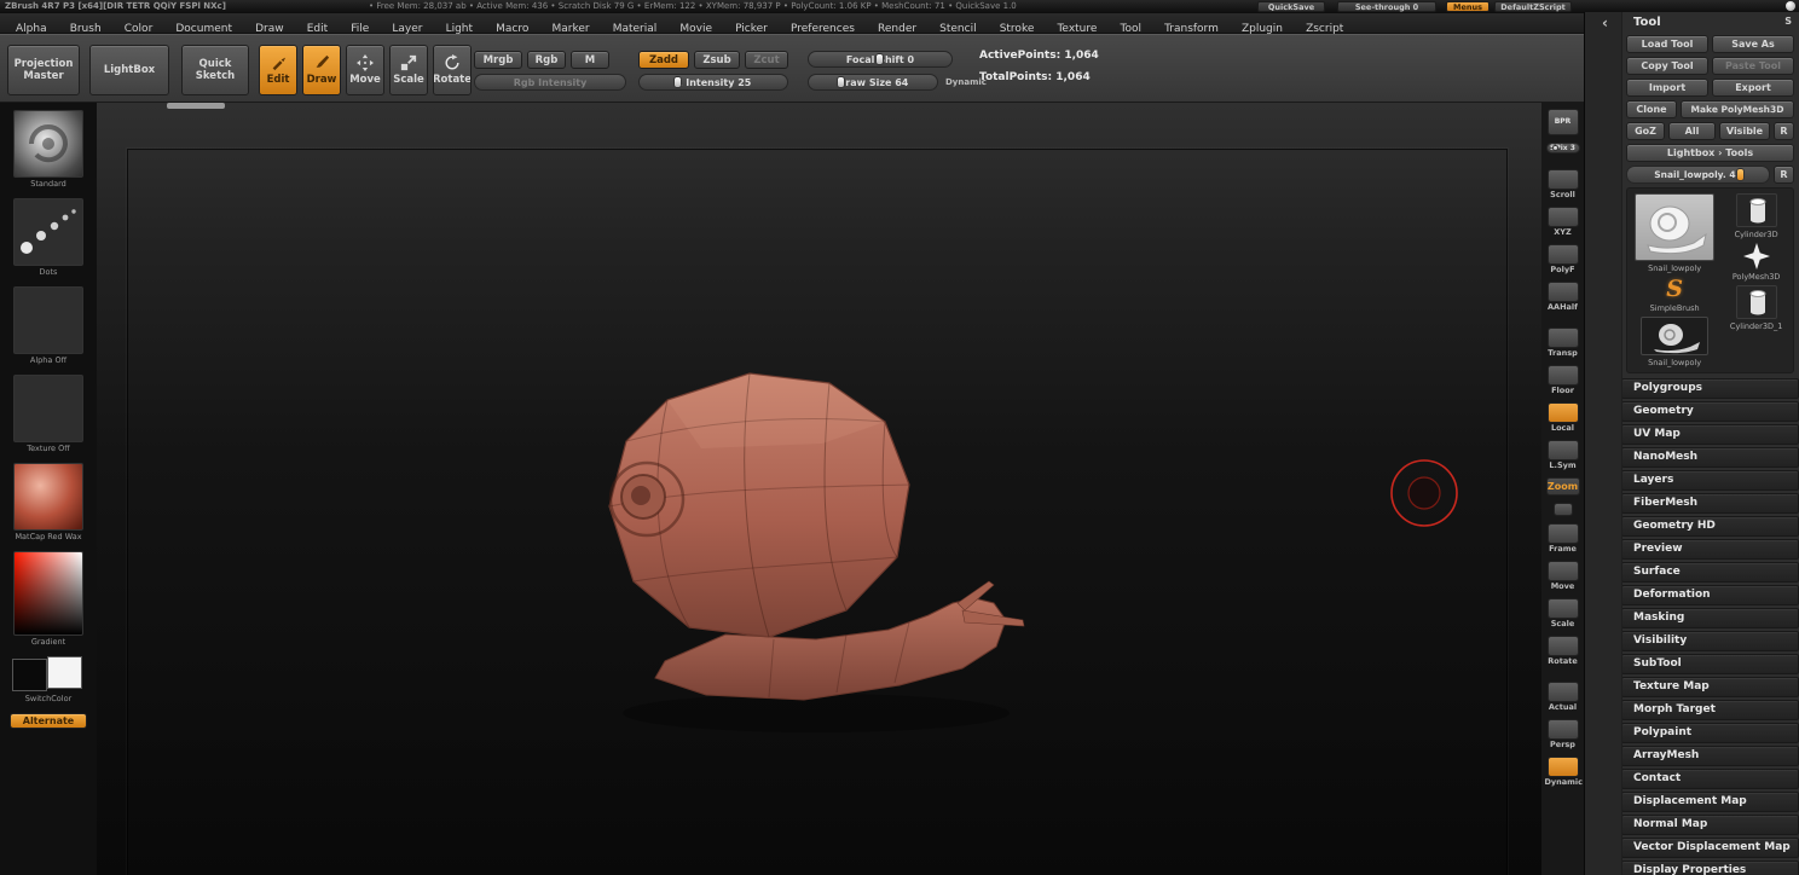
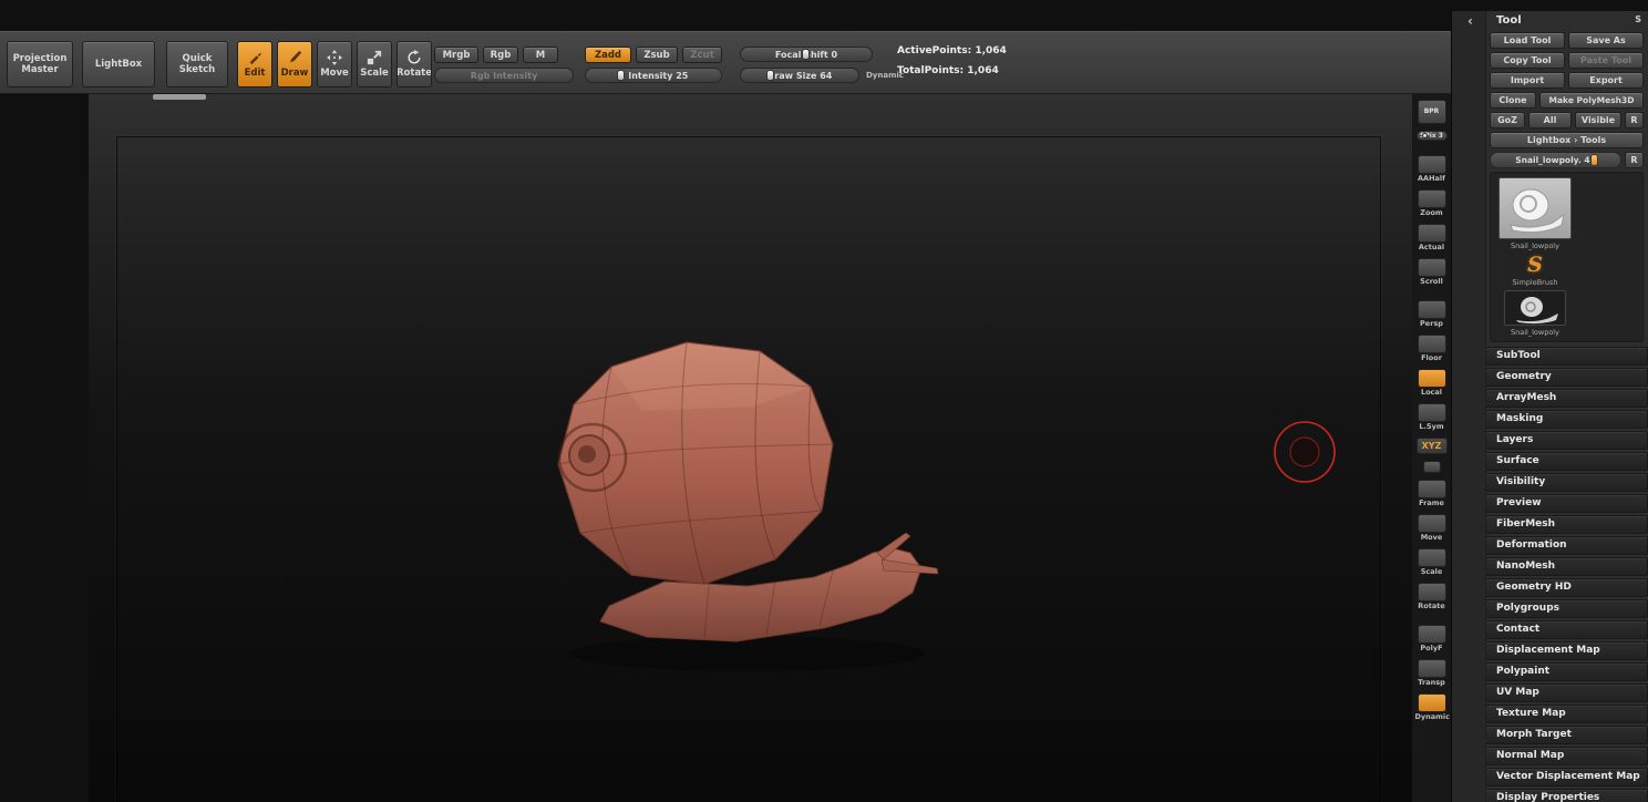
- ZBrush 4R7 P3 [x64][DIR TETR QQiY FSPl NXc]
- • Free Mem: 28,037 ab • Active Mem: 436 • Scratch Disk 79 G • ErMem: 122 • XYMem: 78,937 P • PolyCount: 1.06 KP • MeshCount: 71 • QuickSave 1.0
- QuickSave
- See-through 0
- Menus
- DefaultZScript
- Alpha Brush Color Document Draw Edit File Layer Light Macro Marker Material Movie Picker Preferences Render Stencil Stroke Texture Tool Transform Zplugin Zscript
  Projection Master
  LightBox
  Quick Sketch
  Edit
  Draw
  Move
  Scale
  Rotate
  Mrgb
  Rgb
  M
  Rgb Intensity
  Zadd
  Zsub
  Zcut
  Intensity 25
  Focalhift 0
  raw Size 64
  Dynamic
  ActivePoints: 1,064
  TotalPoints: 1,064
- Standard
- Dots
- Alpha Off
- Texture Off
- MatCap Red Wax
- Gradient
- SwitchColor
- Alternate
- Scroll
+ AAHalf
- XYZ
+ Zoom
- PolyF
+ Actual
- AAHalf
+ Scroll
- Transp
+ Persp
  Floor
  Local
  L.Sym
- Zoom
+ XYZ
  Frame
  Move
  Scale
  Rotate
- Actual
+ PolyF
- Persp
+ Transp
  Dynamic
  ‹
  Tool
  S
  Load Tool
  Save As
  Copy Tool
  Paste Tool
  Import
  Export
  Clone
  Make PolyMesh3D
  GoZ
  All
  Visible
  R
  Lightbox › Tools
  Snail_lowpoly. 4
  R
  Snail_lowpoly
  S
  SimpleBrush
  Snail_lowpoly
- Cylinder3D
- PolyMesh3D
- Cylinder3D_1
- Polygroups
+ SubTool
  Geometry
- UV Map
+ ArrayMesh
- NanoMesh
+ Masking
  Layers
- FiberMesh
+ Surface
- Geometry HD
+ Visibility
  Preview
- Surface
+ FiberMesh
  Deformation
- Masking
+ NanoMesh
- Visibility
+ Geometry HD
- SubTool
+ Polygroups
- Texture Map
+ Contact
- Morph Target
+ Displacement Map
  Polypaint
- ArrayMesh
+ UV Map
- Contact
+ Texture Map
- Displacement Map
+ Morph Target
  Normal Map
  Vector Displacement Map
  Display Properties
